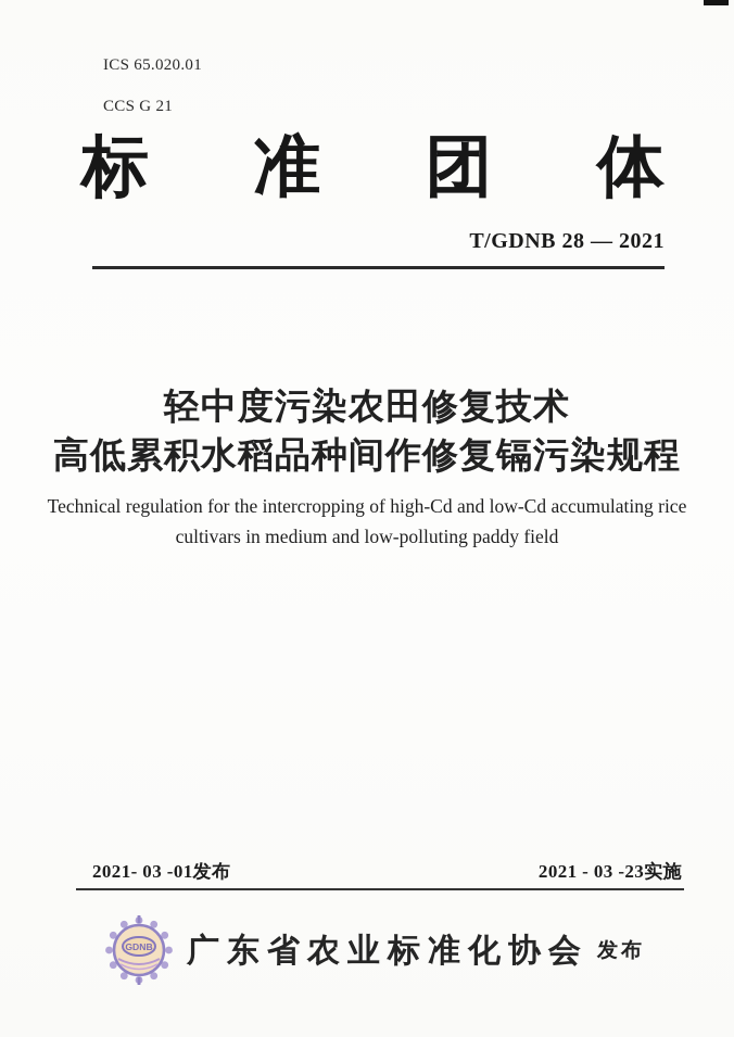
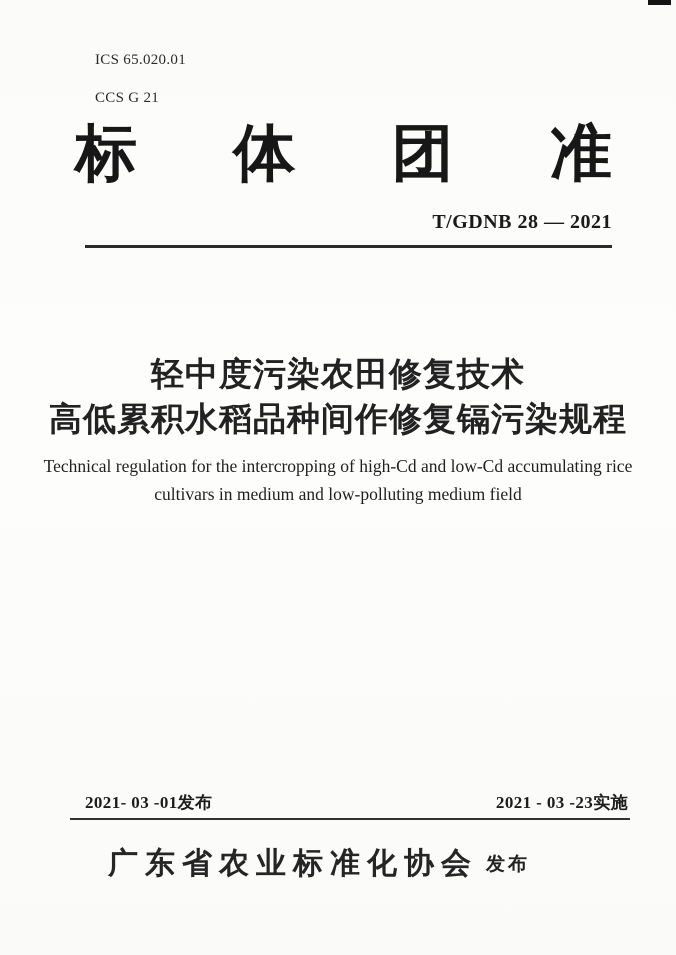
  ICS 65.020.01
  CCS G 21
  标
- 准
+ 体
  团
- 体
+ 准
  T/GDNB 28 — 2021
  轻中度污染农田修复技术
  高低累积水稻品种间作修复镉污染规程
  Technical regulation for the intercropping of high-Cd and low-Cd accumulating rice
- cultivars in medium and low-polluting paddy field
+ cultivars in medium and low-polluting medium field
  2021- 03 -01发布
  2021 - 03 -23实施
- GDNB
  广东省农业标准化协会
  发布
